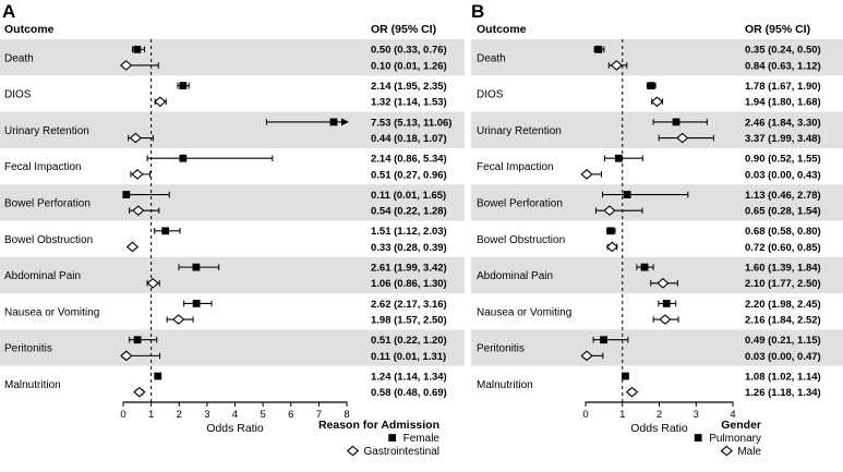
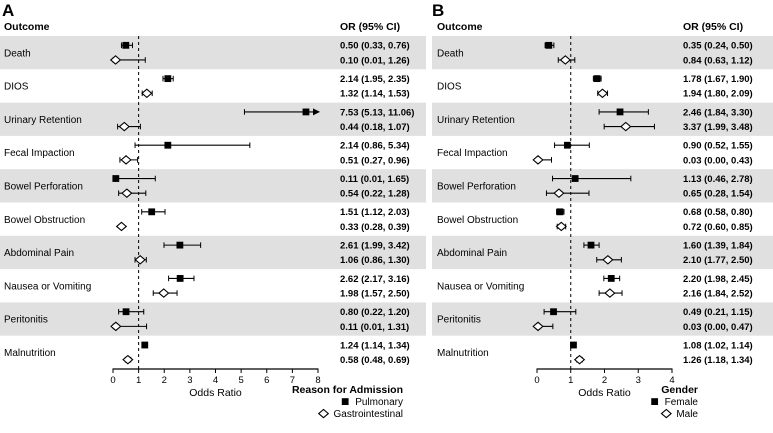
  A
  Outcome
  OR (95% CI)
  Death
  0.50 (0.33, 0.76)
  0.10 (0.01, 1.26)
  DIOS
  2.14 (1.95, 2.35)
  1.32 (1.14, 1.53)
  Urinary Retention
  7.53 (5.13, 11.06)
  0.44 (0.18, 1.07)
  Fecal Impaction
  2.14 (0.86, 5.34)
  0.51 (0.27, 0.96)
  Bowel Perforation
  0.11 (0.01, 1.65)
  0.54 (0.22, 1.28)
  Bowel Obstruction
  1.51 (1.12, 2.03)
  0.33 (0.28, 0.39)
  Abdominal Pain
  2.61 (1.99, 3.42)
  1.06 (0.86, 1.30)
  Nausea or Vomiting
  2.62 (2.17, 3.16)
  1.98 (1.57, 2.50)
  Peritonitis
- 0.51 (0.22, 1.20)
+ 0.80 (0.22, 1.20)
  0.11 (0.01, 1.31)
  Malnutrition
  1.24 (1.14, 1.34)
  0.58 (0.48, 0.69)
  0
  1
  2
  3
  4
  5
  6
  7
  8
  Odds Ratio
  Reason for Admission
- Female
+ Pulmonary
  Gastrointestinal
  B
  Outcome
  OR (95% CI)
  Death
  0.35 (0.24, 0.50)
  0.84 (0.63, 1.12)
  DIOS
  1.78 (1.67, 1.90)
- 1.94 (1.80, 1.68)
+ 1.94 (1.80, 2.09)
  Urinary Retention
  2.46 (1.84, 3.30)
  3.37 (1.99, 3.48)
  Fecal Impaction
  0.90 (0.52, 1.55)
  0.03 (0.00, 0.43)
  Bowel Perforation
  1.13 (0.46, 2.78)
  0.65 (0.28, 1.54)
  Bowel Obstruction
  0.68 (0.58, 0.80)
  0.72 (0.60, 0.85)
  Abdominal Pain
  1.60 (1.39, 1.84)
  2.10 (1.77, 2.50)
  Nausea or Vomiting
  2.20 (1.98, 2.45)
  2.16 (1.84, 2.52)
  Peritonitis
  0.49 (0.21, 1.15)
  0.03 (0.00, 0.47)
  Malnutrition
  1.08 (1.02, 1.14)
  1.26 (1.18, 1.34)
  0
  1
  2
  3
  4
  Odds Ratio
  Gender
- Pulmonary
+ Female
  Male
